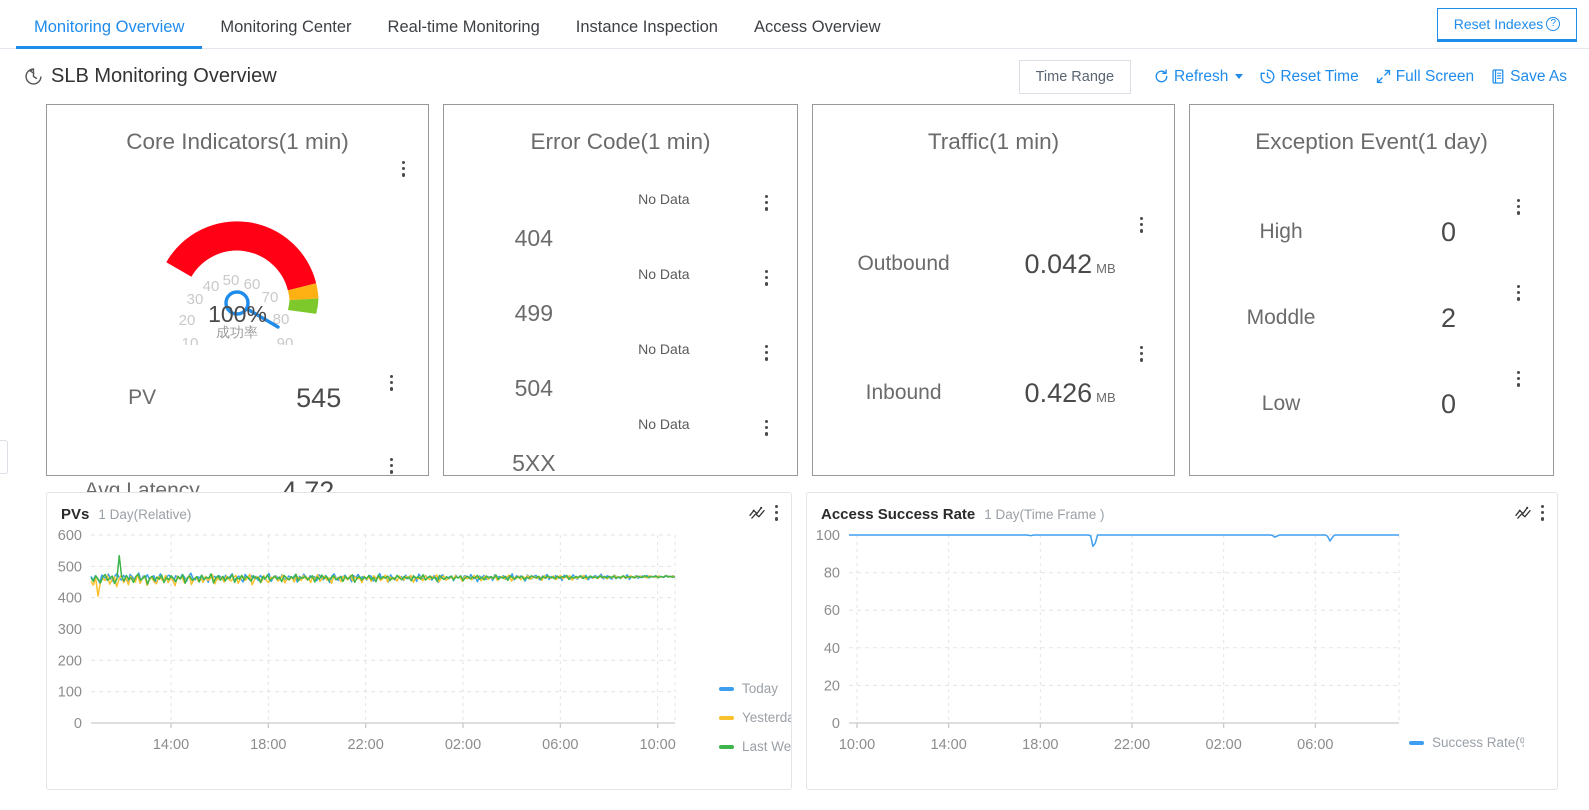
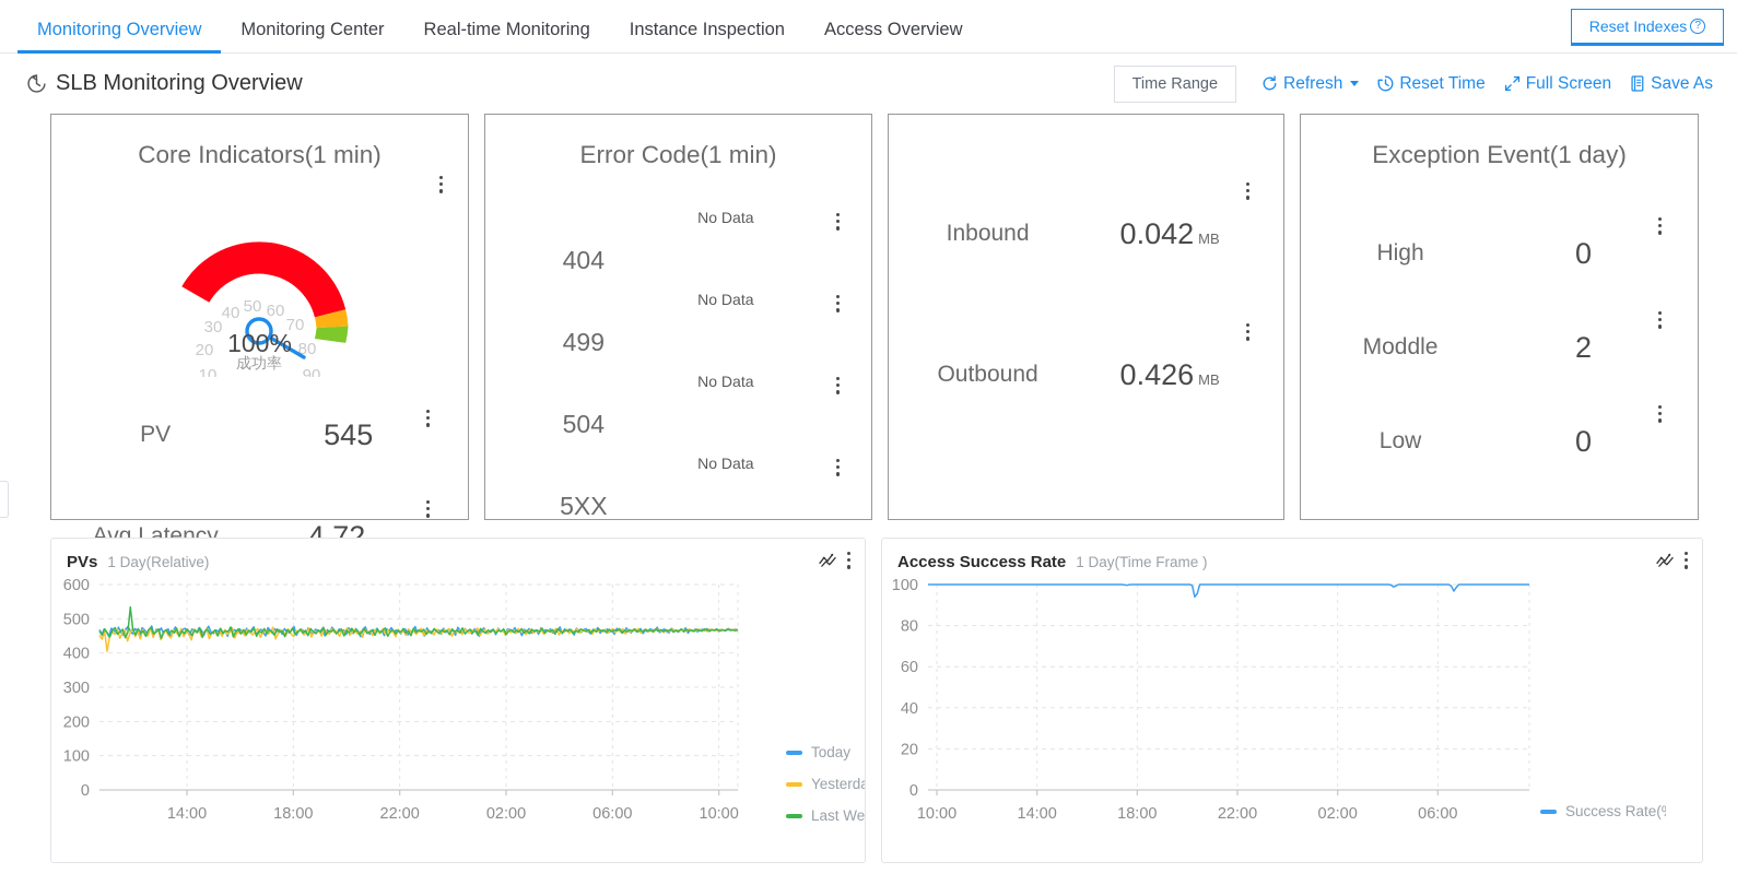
  Monitoring Overview
  Monitoring Center
  Real-time Monitoring
  Instance Inspection
  Access Overview
  Reset Indexes
  ?
  SLB Monitoring Overview
  Time Range
  Refresh
  Reset Time
  Full Screen
  Save As
  Core Indicators(1 min)
  10
  20
  30
  40
  50
  60
  70
  80
  90
  成功率
  100%
  PV
  545
  Avg Latency
  Error Code(1 min)
  404
  No Data
  499
  No Data
  504
  No Data
  5XX
  No Data
- Traffic(1 min)
- Outbound
+ Inbound
  0.042 MB
- Inbound
+ Outbound
  0.426 MB
  Exception Event(1 day)
  High
  0
  Moddle
  2
  Low
  0
  PVs
  1 Day(Relative)
  0
  100
  200
  300
  400
  500
  600
  14:00
  18:00
  22:00
  02:00
  06:00
  10:00
  Today
  Yesterd
  Last We
  Access Success Rate
  1 Day(Time Frame )
  0
  20
  40
  60
  80
  100
  10:00
  14:00
  18:00
  22:00
  02:00
  06:00
  Success Rate(
